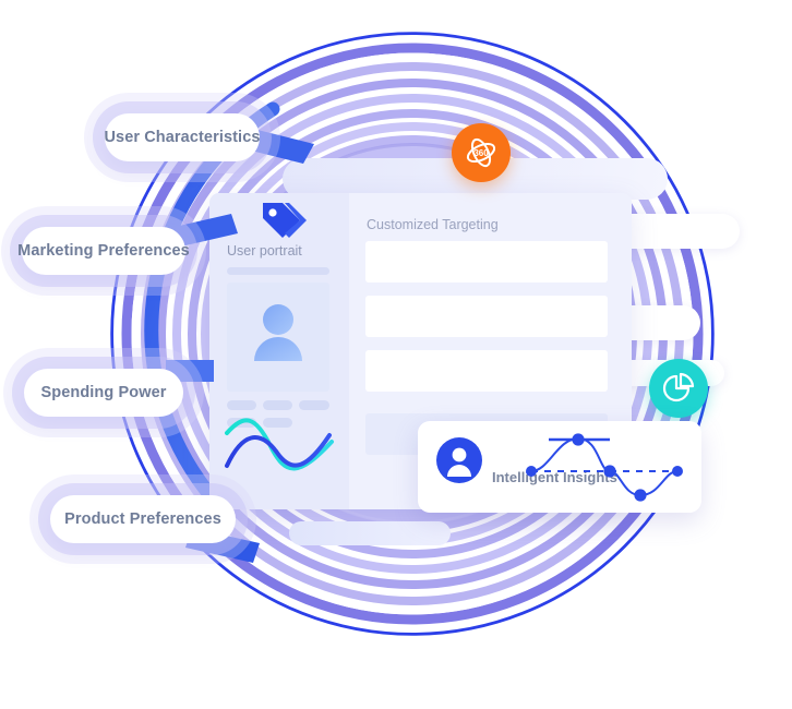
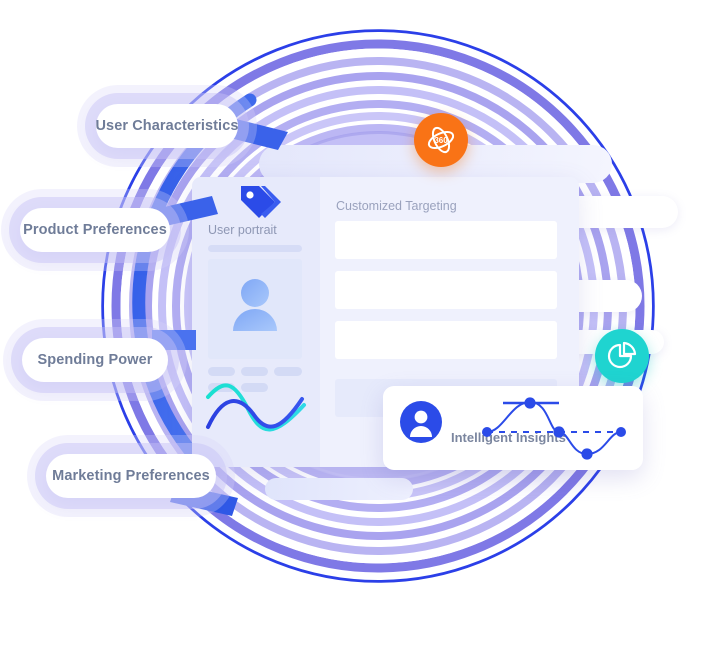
  User portrait
  Customized Targeting
  360
  Intelligent Insights
  User Characteristics
- Marketing Preferences
+ Product Preferences
  Spending Power
- Product Preferences
+ Marketing Preferences
